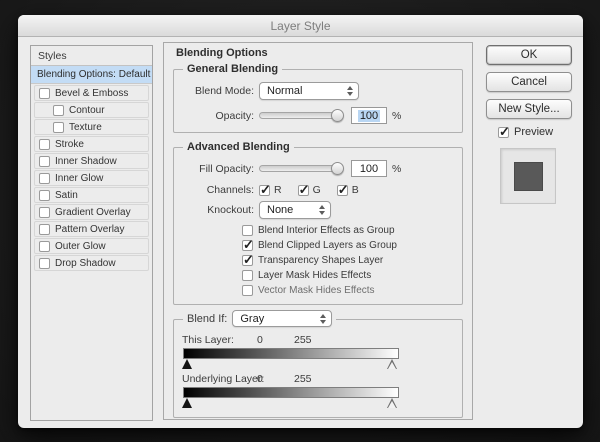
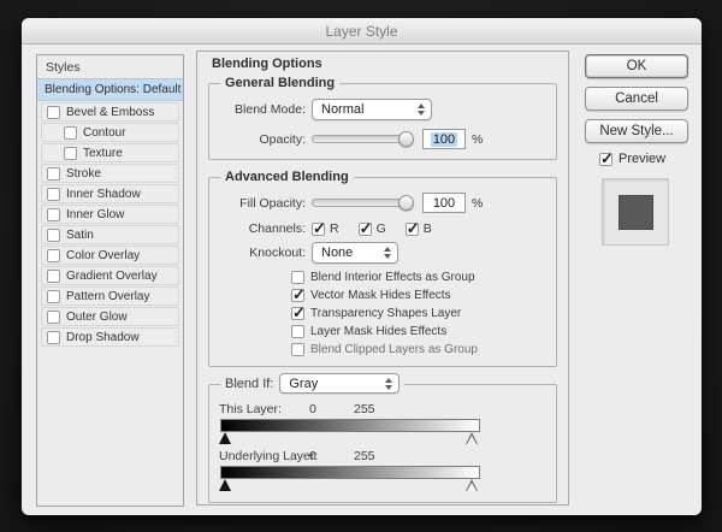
  Layer Style
  Styles
  Blending Options: Default
  Bevel & Emboss
  Contour
  Texture
  Stroke
  Inner Shadow
  Inner Glow
  Satin
+ Color Overlay
  Gradient Overlay
  Pattern Overlay
  Outer Glow
  Drop Shadow
  Blending Options
  General Blending
  Blend Mode:
  Normal
  Opacity:
  100
  %
  Advanced Blending
  Fill Opacity:
  100
  %
  Channels:
  R
  G
  B
  Knockout:
  None
  Blend Interior Effects as Group
- Blend Clipped Layers as Group
+ Vector Mask Hides Effects
  Transparency Shapes Layer
  Layer Mask Hides Effects
- Vector Mask Hides Effects
+ Blend Clipped Layers as Group
  Blend If:
  Gray
  This Layer:
  0
  255
  Underlying Layer:
  0
  255
  OK
  Cancel
  New Style...
  Preview
